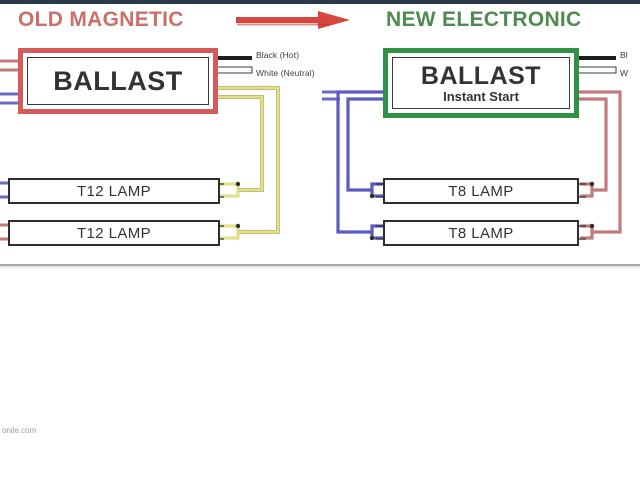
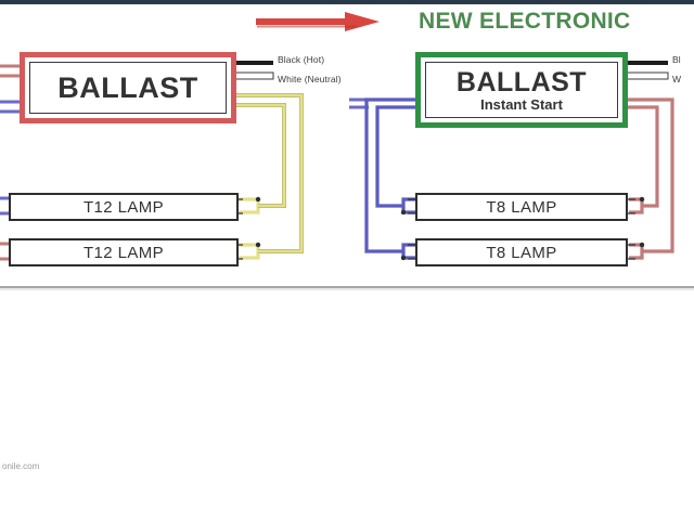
- OLD MAGNETIC
  NEW ELECTRONIC
  BALLAST
  BALLAST
  Instant Start
  T12 LAMP
  T12 LAMP
  T8 LAMP
  T8 LAMP
  Black (Hot)
  White (Neutral)
  Bl
  W
  onile.com
